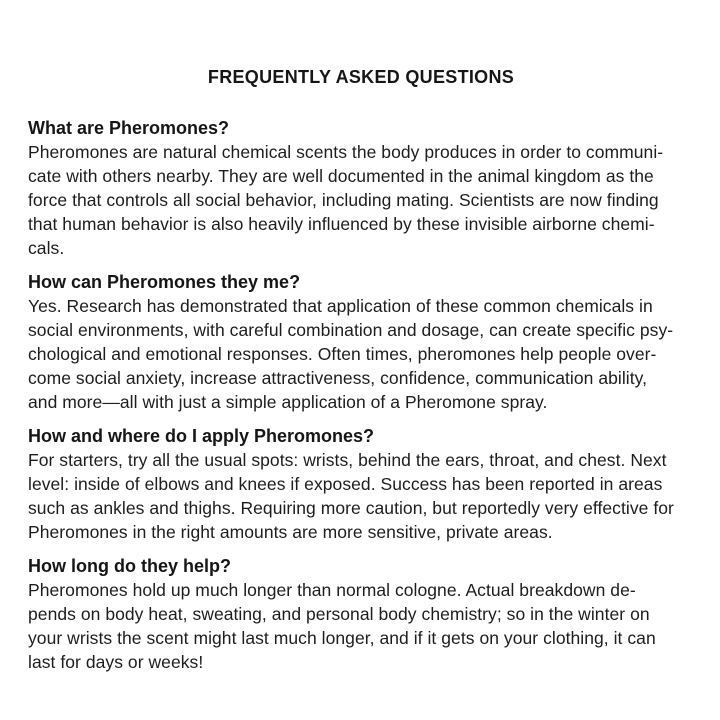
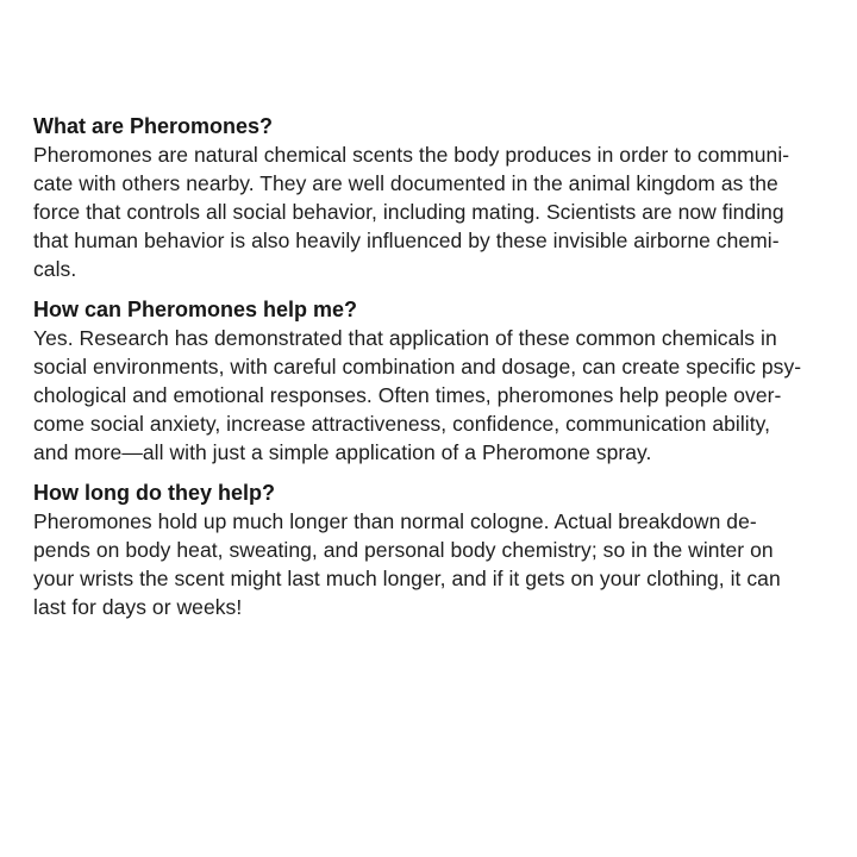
- FREQUENTLY ASKED QUESTIONS
  What are Pheromones?
  Pheromones are natural chemical scents the body produces in order to communi-
  cate with others nearby. They are well documented in the animal kingdom as the
  force that controls all social behavior, including mating. Scientists are now finding
  that human behavior is also heavily influenced by these invisible airborne chemi-
  cals.
- How can Pheromones they me?
+ How can Pheromones help me?
  Yes. Research has demonstrated that application of these common chemicals in
  social environments, with careful combination and dosage, can create specific psy-
  chological and emotional responses. Often times, pheromones help people over-
  come social anxiety, increase attractiveness, confidence, communication ability,
  and more—all with just a simple application of a Pheromone spray.
- How and where do I apply Pheromones?
- For starters, try all the usual spots: wrists, behind the ears, throat, and chest. Next
- level: inside of elbows and knees if exposed. Success has been reported in areas
- such as ankles and thighs. Requiring more caution, but reportedly very effective for
- Pheromones in the right amounts are more sensitive, private areas.
  How long do they help?
  Pheromones hold up much longer than normal cologne. Actual breakdown de-
  pends on body heat, sweating, and personal body chemistry; so in the winter on
  your wrists the scent might last much longer, and if it gets on your clothing, it can
  last for days or weeks!
